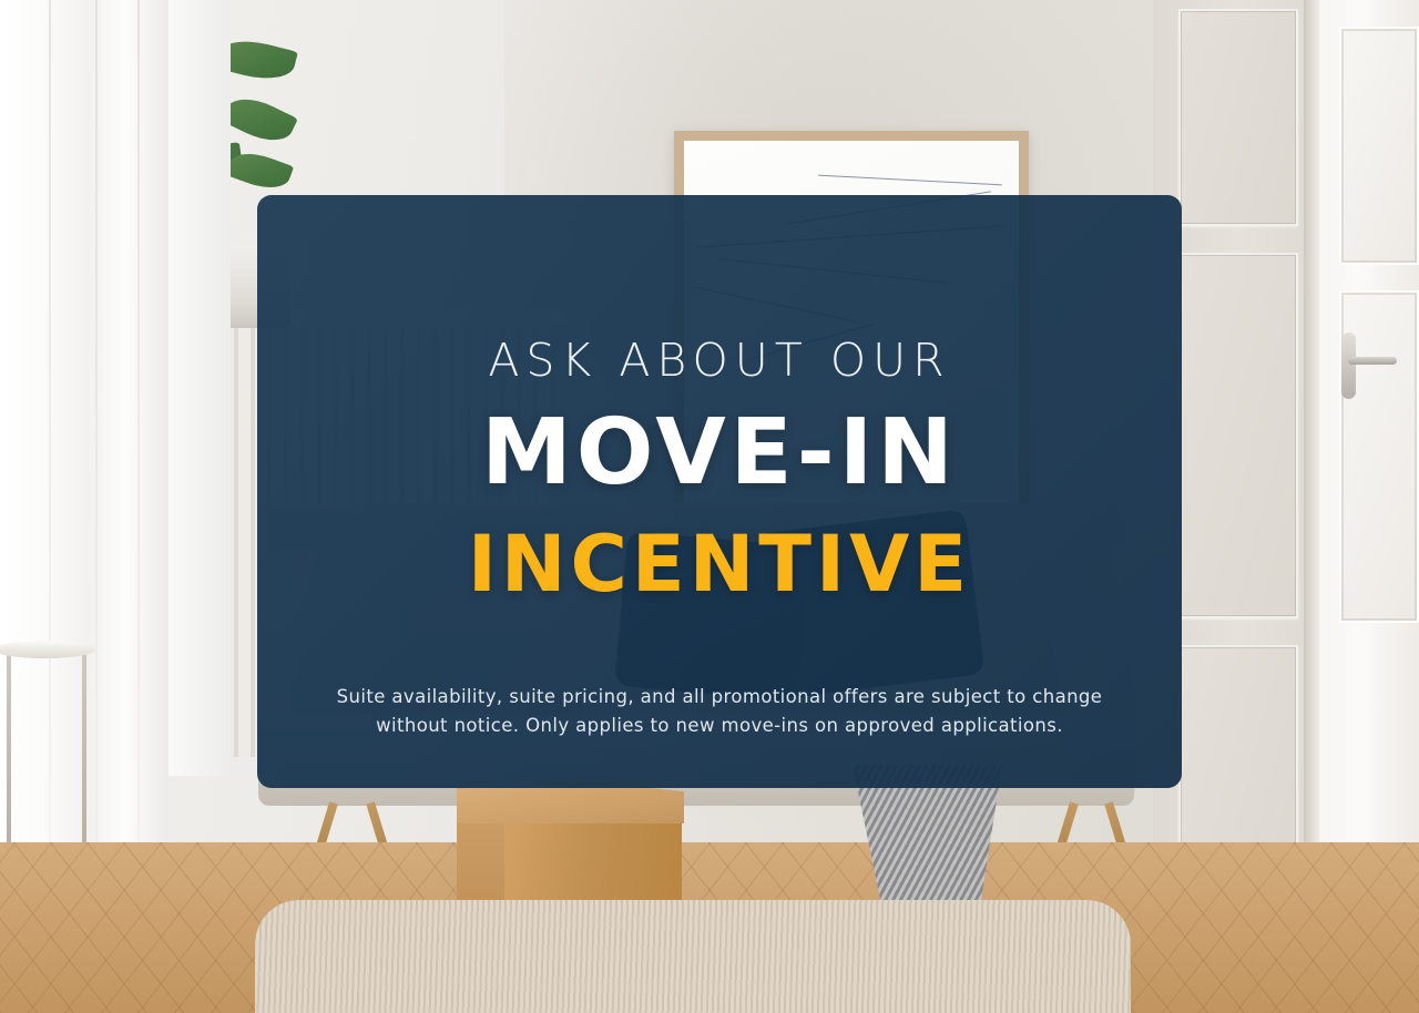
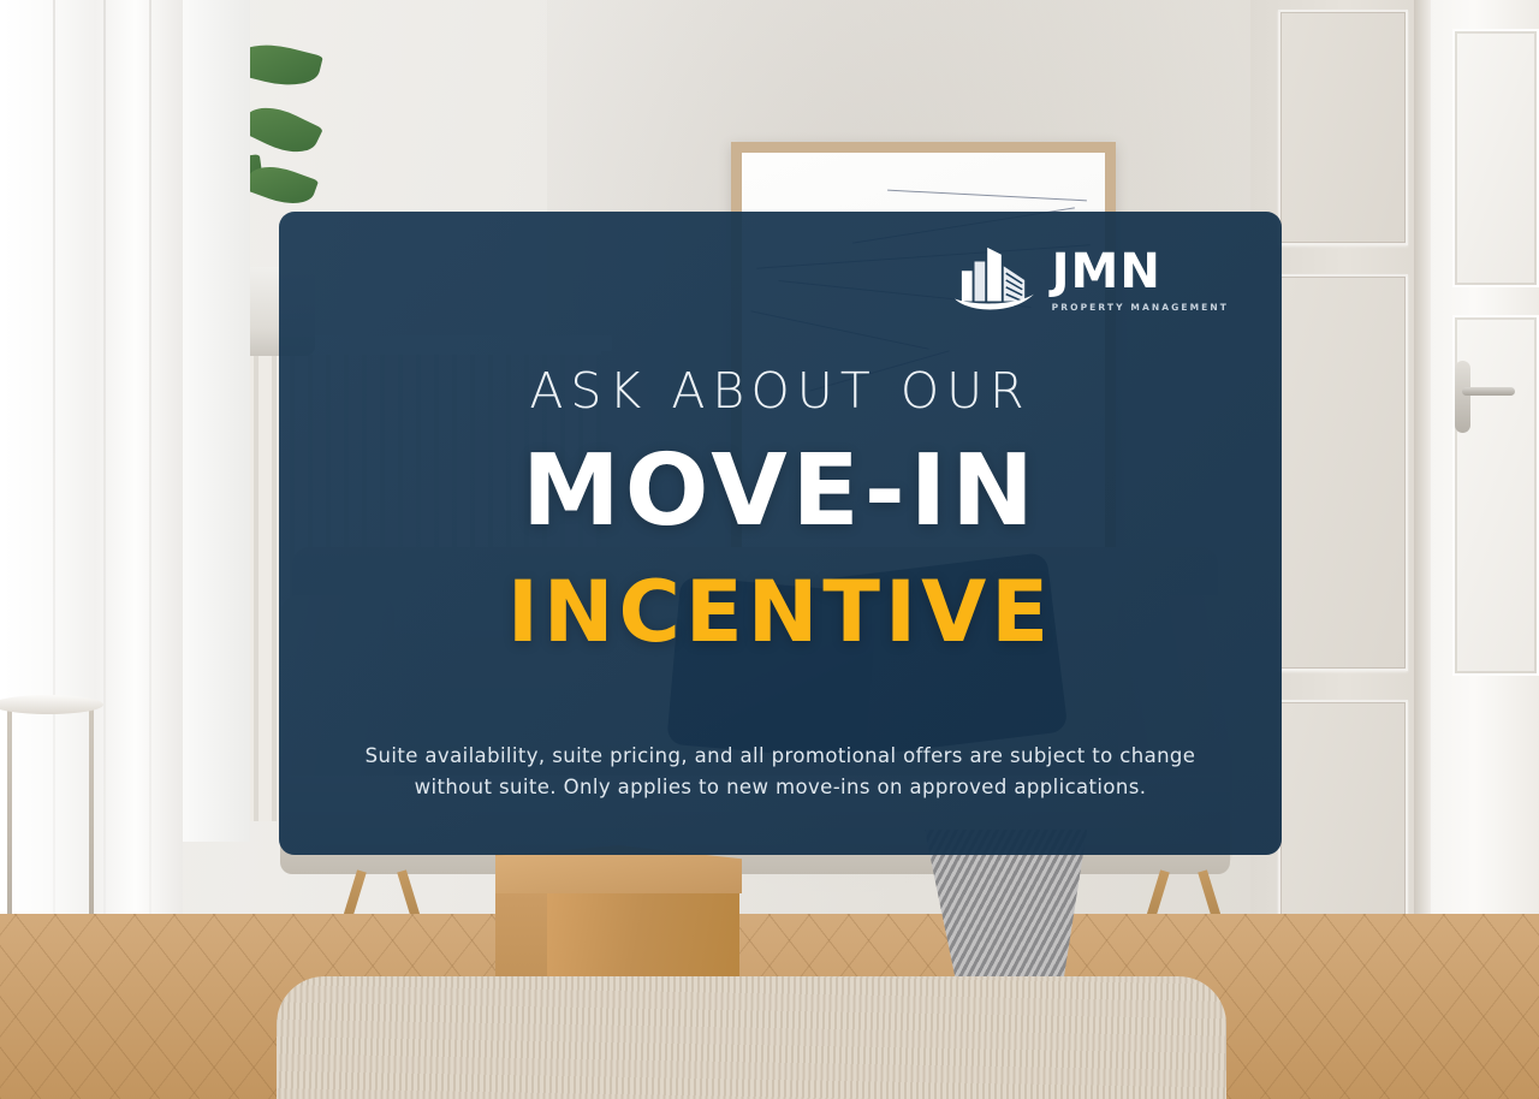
+ JMN
+ PROPERTY MANAGEMENT
  ASK ABOUT OUR
  MOVE-IN
  INCENTIVE
- Suite availability, suite pricing, and all promotional offers are subject to change without notice. Only applies to new move-ins on approved applications.
+ Suite availability, suite pricing, and all promotional offers are subject to change without suite. Only applies to new move-ins on approved applications.
